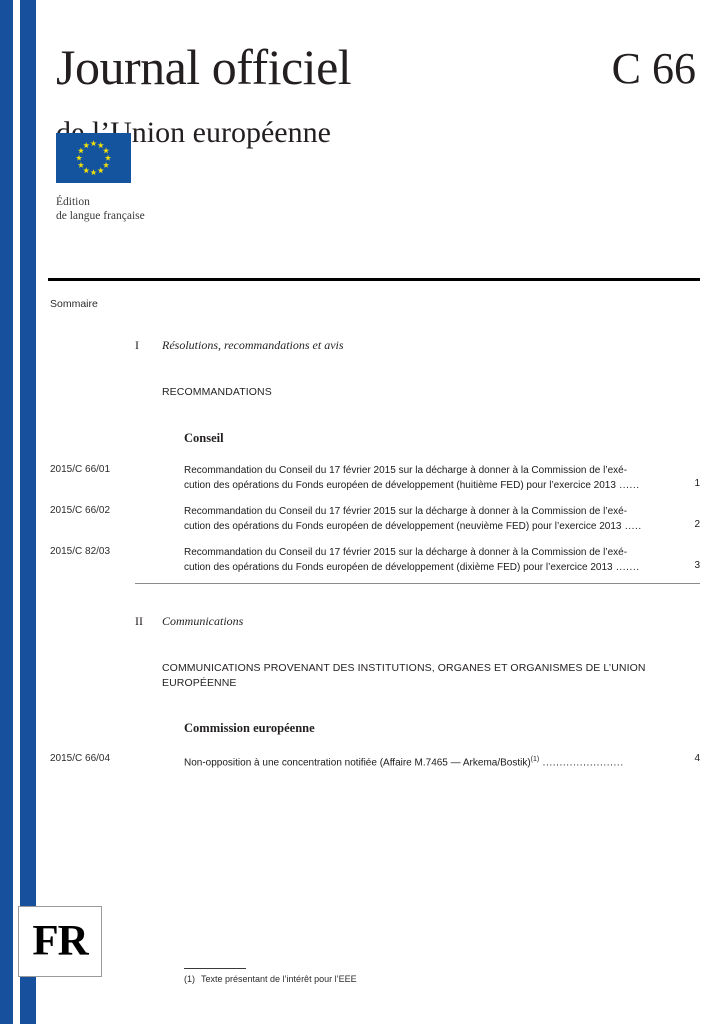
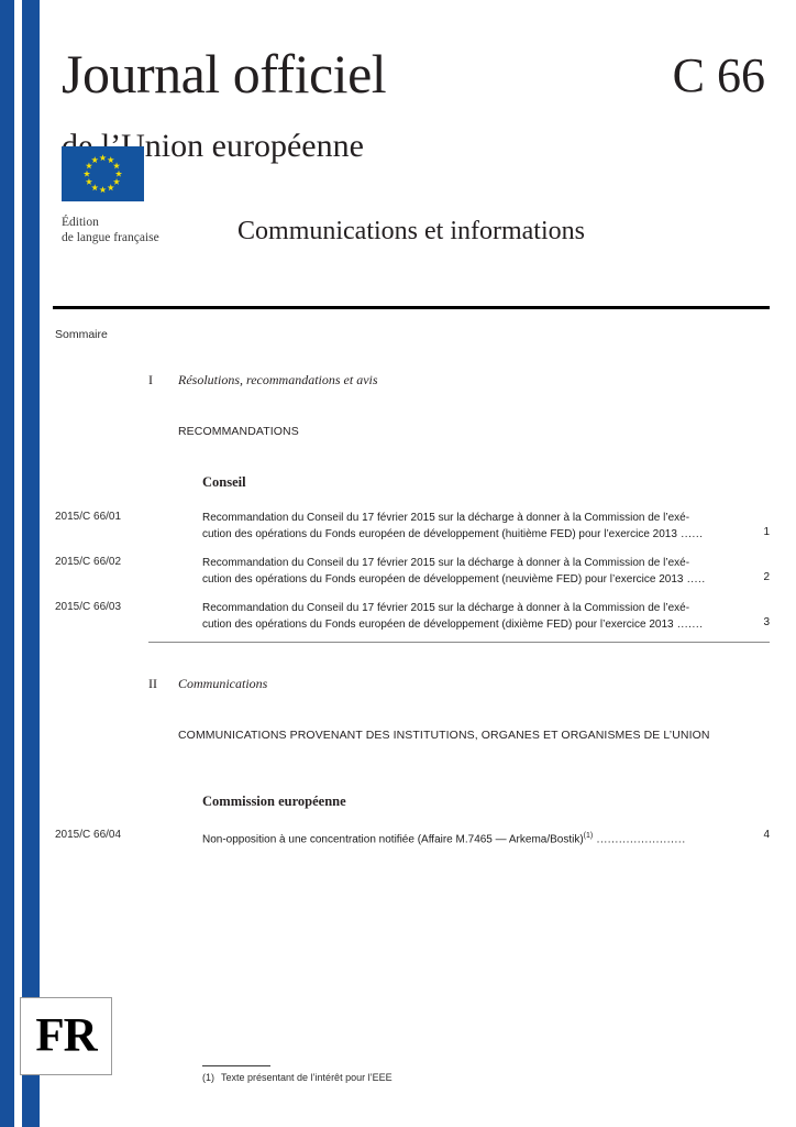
  Journal officiel
  nion européenne
  C 66
  Édition
  de langue française
+ Communications et informations
  Sommaire
  I
  Résolutions, recommandations et avis
  RECOMMANDATIONS
  Conseil
  2015/C 66/01
  Recommandation du Conseil du 17 février 2015 sur la décharge à donner à la Commission de l’exé-
  cution des opérations du Fonds européen de développement (huitième FED) pour l’exercice 2013 ......
  1
  2015/C 66/02
  Recommandation du Conseil du 17 février 2015 sur la décharge à donner à la Commission de l’exé-
  cution des opérations du Fonds européen de développement (neuvième FED) pour l’exercice 2013 .....
  2
- 2015/C 82/03
+ 2015/C 66/03
  Recommandation du Conseil du 17 février 2015 sur la décharge à donner à la Commission de l’exé-
  cution des opérations du Fonds européen de développement (dixième FED) pour l’exercice 2013 .......
  3
  II
  Communications
  COMMUNICATIONS PROVENANT DES INSTITUTIONS, ORGANES ET ORGANISMES DE L’UNION
- EUROPÉENNE
  Commission européenne
  2015/C 66/04
  Non-opposition à une concentration notifiée (Affaire M.7465 — Arkema/Bostik) ........................
  4
  (1) Texte présentant de l’intérêt pour l’EEE
  FR
